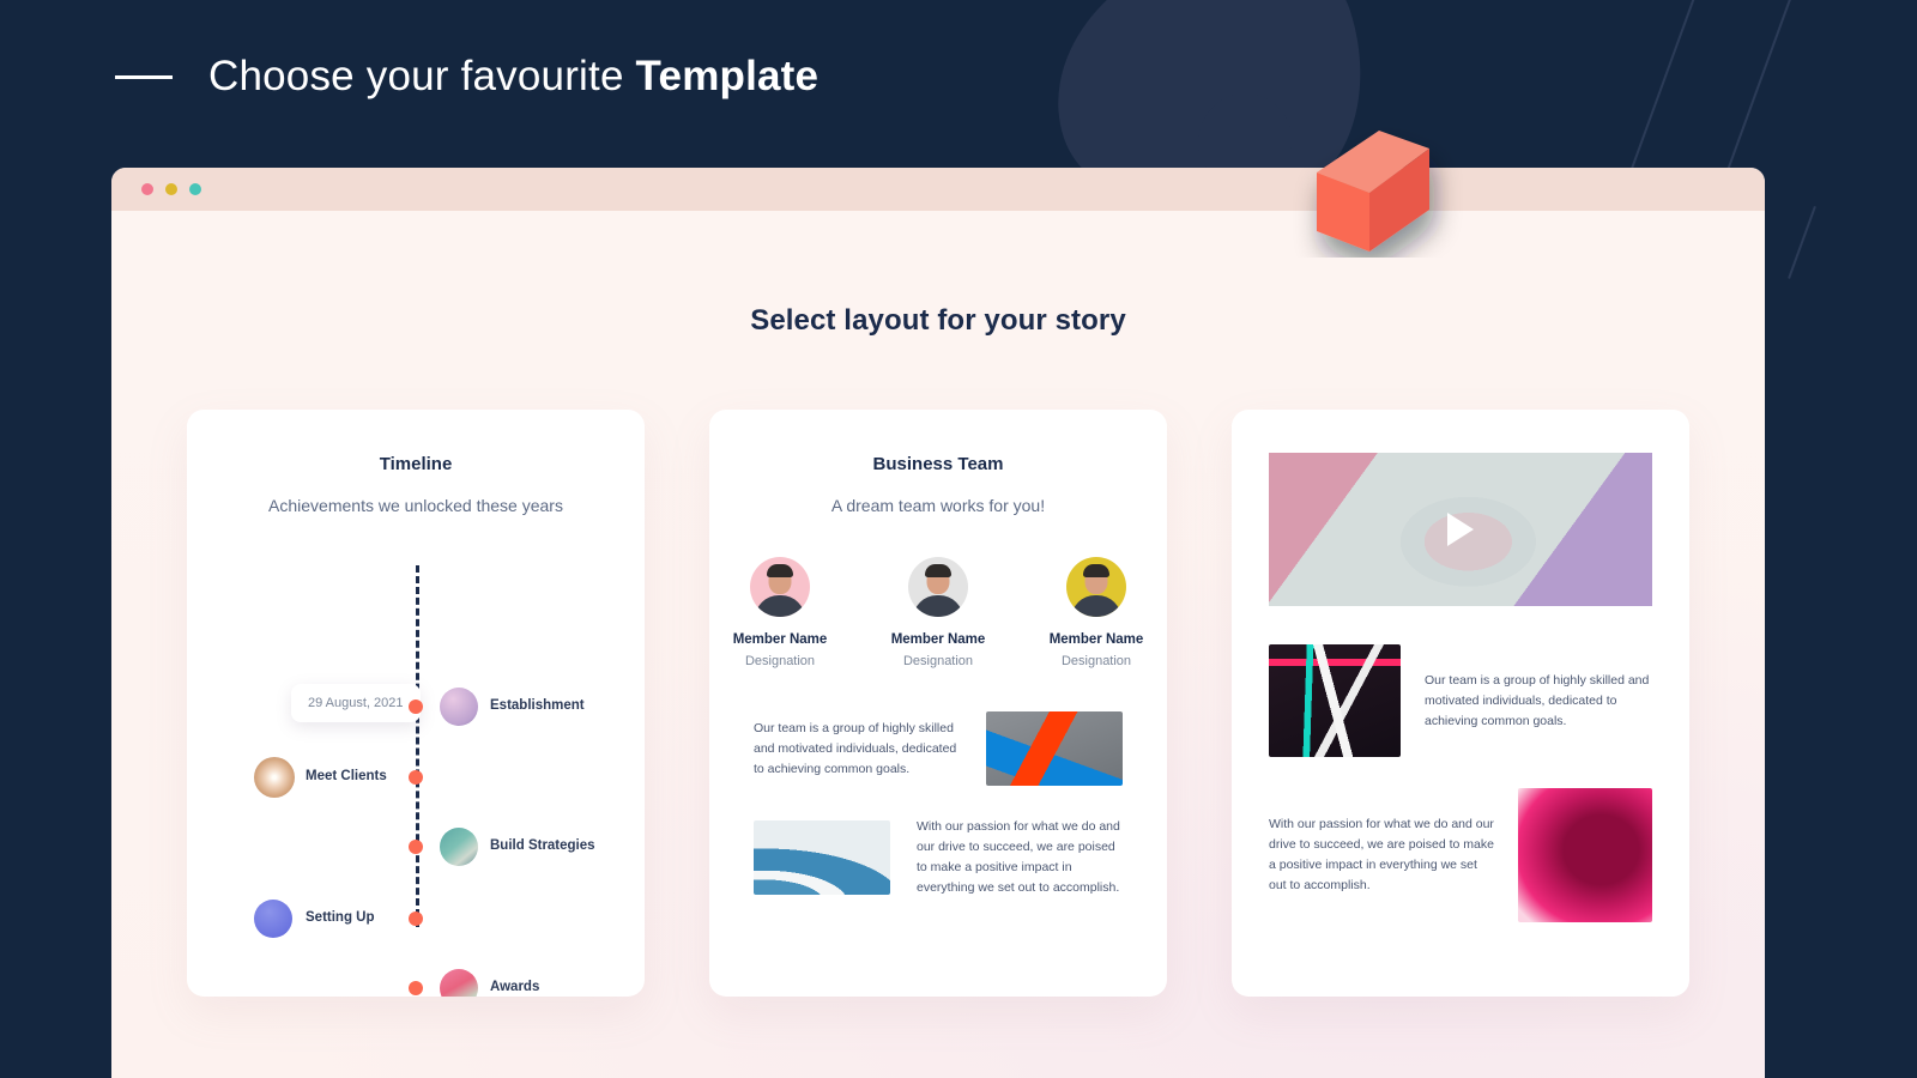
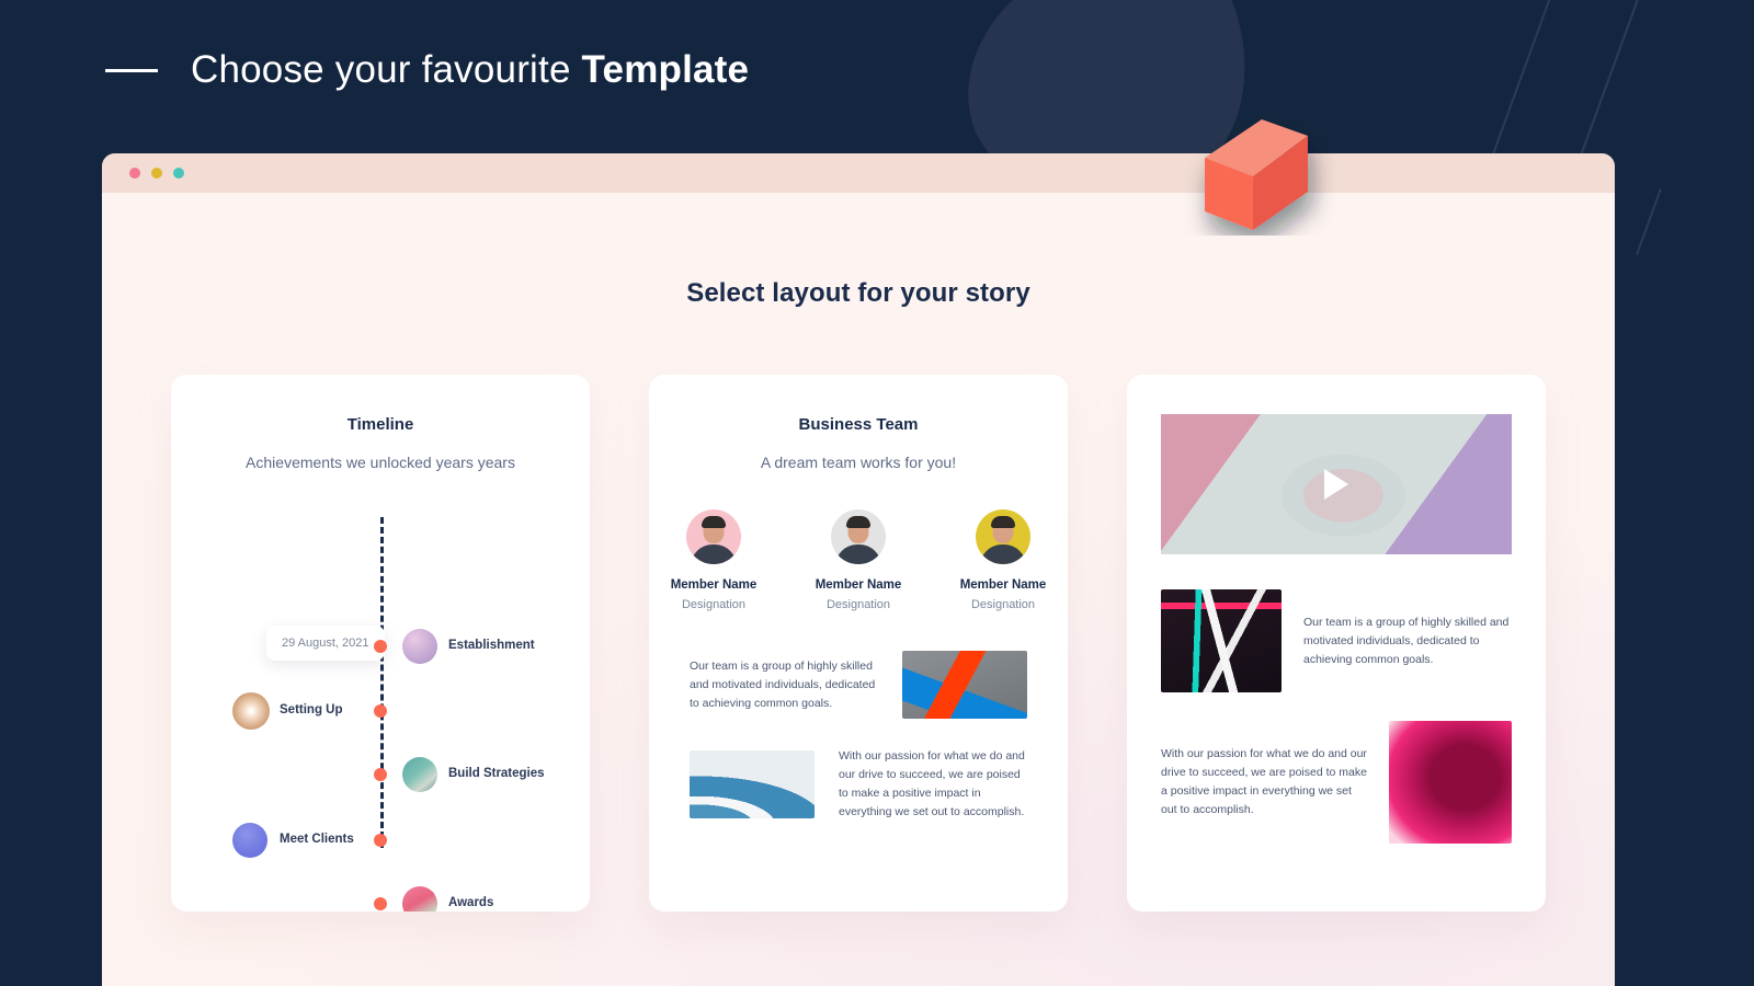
  Choose your favourite Template
  Select layout for your story
  Timeline
- Achievements we unlocked these years
+ Achievements we unlocked years years
  29 August, 2021
  Establishment
- Meet Clients
+ Setting Up
  Build Strategies
- Setting Up
+ Meet Clients
  Awards
  Business Team
  A dream team works for you!
  Member Name
  Designation
  Member Name
  Designation
  Member Name
  Designation
  Our team is a group of highly skilled and motivated individuals, dedicated to achieving common goals.
  With our passion for what we do and our drive to succeed, we are poised to make a positive impact in everything we set out to accomplish.
  Our team is a group of highly skilled and motivated individuals, dedicated to achieving common goals.
  With our passion for what we do and our drive to succeed, we are poised to make a positive impact in everything we set out to accomplish.
